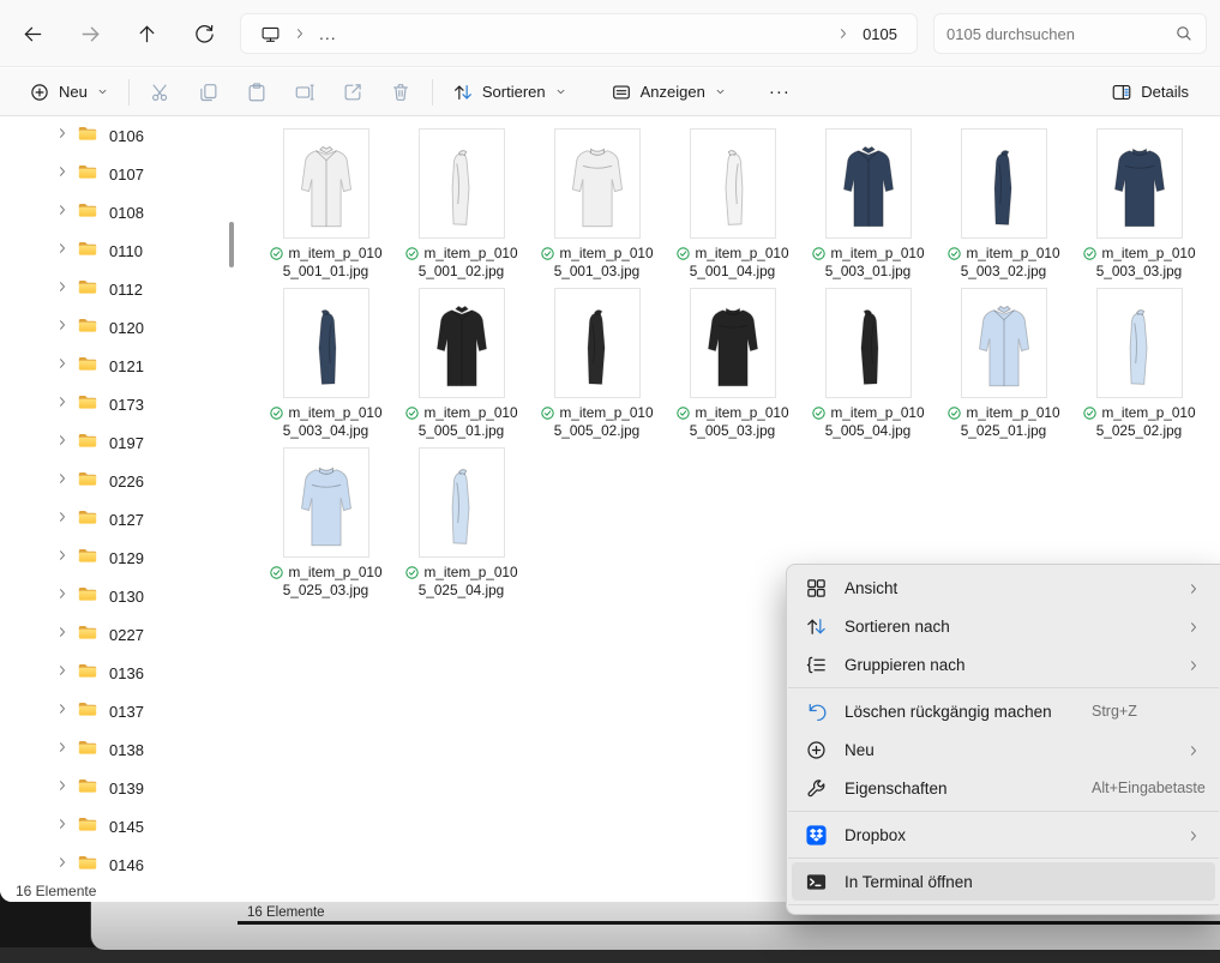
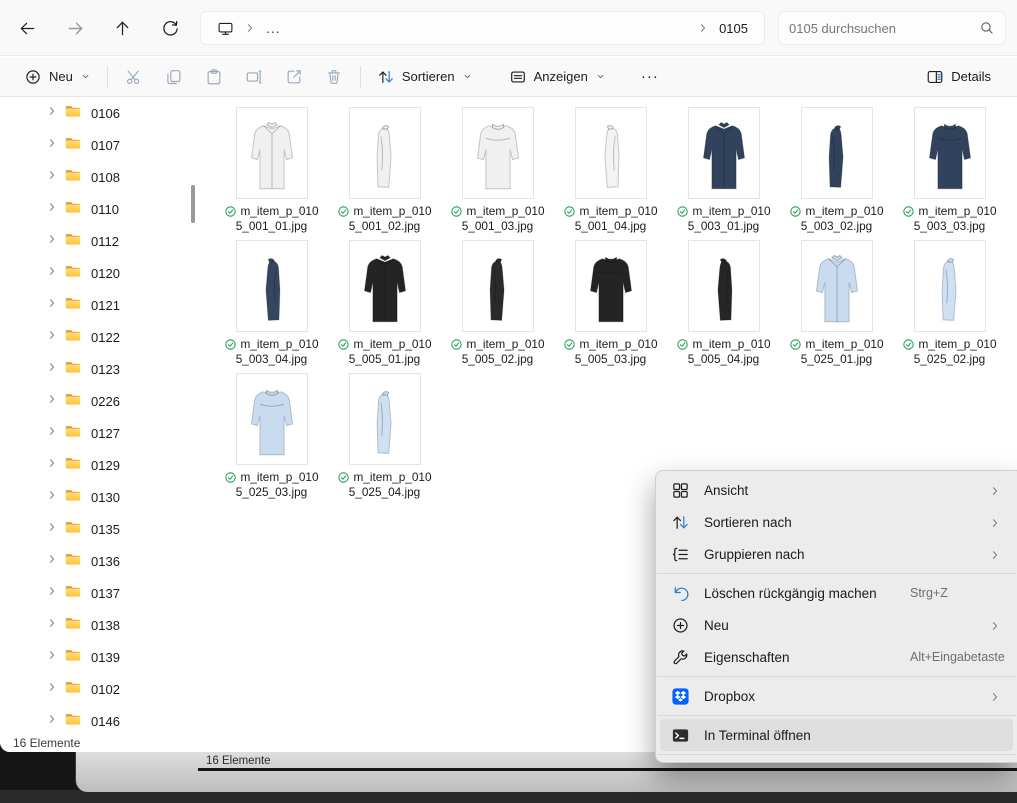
  16 Elemente
  ...
  0105
  0105 durchsuchen
  Neu
  Sortieren
  Anzeigen
  ···
  Details
  0106
  0107
  0108
  0110
  0112
  0120
  0121
- 0173
+ 0122
- 0197
+ 0123
  0226
  0127
  0129
  0130
- 0227
+ 0135
  0136
  0137
  0138
  0139
- 0145
+ 0102
  0146
  m_item_p_010
  5_001_01.jpg
  m_item_p_010
  5_001_02.jpg
  m_item_p_010
  5_001_03.jpg
  m_item_p_010
  5_001_04.jpg
  m_item_p_010
  5_003_01.jpg
  m_item_p_010
  5_003_02.jpg
  m_item_p_010
  5_003_03.jpg
  m_item_p_010
  5_003_04.jpg
  m_item_p_010
  5_005_01.jpg
  m_item_p_010
  5_005_02.jpg
  m_item_p_010
  5_005_03.jpg
  m_item_p_010
  5_005_04.jpg
  m_item_p_010
  5_025_01.jpg
  m_item_p_010
  5_025_02.jpg
  m_item_p_010
  5_025_03.jpg
  m_item_p_010
  5_025_04.jpg
  16 Elemente
  Ansicht
  Sortieren nach
  Gruppieren nach
  Löschen rückgängig machen
  Strg+Z
  Neu
  Eigenschaften
  Alt+Eingabetaste
  Dropbox
  In Terminal öffnen
